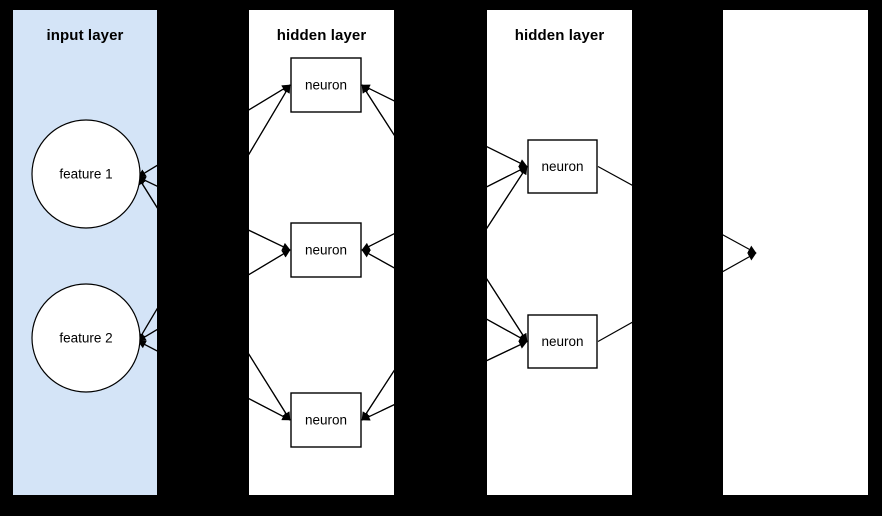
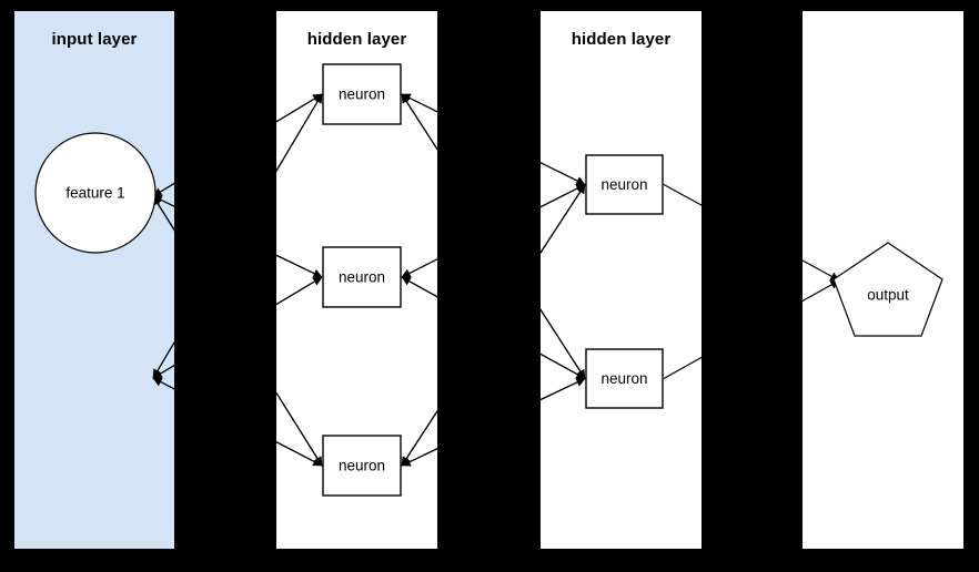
  feature 1
- feature 2
  neuron
  neuron
  neuron
  neuron
  neuron
+ output
  input layer
  hidden layer
  hidden layer
